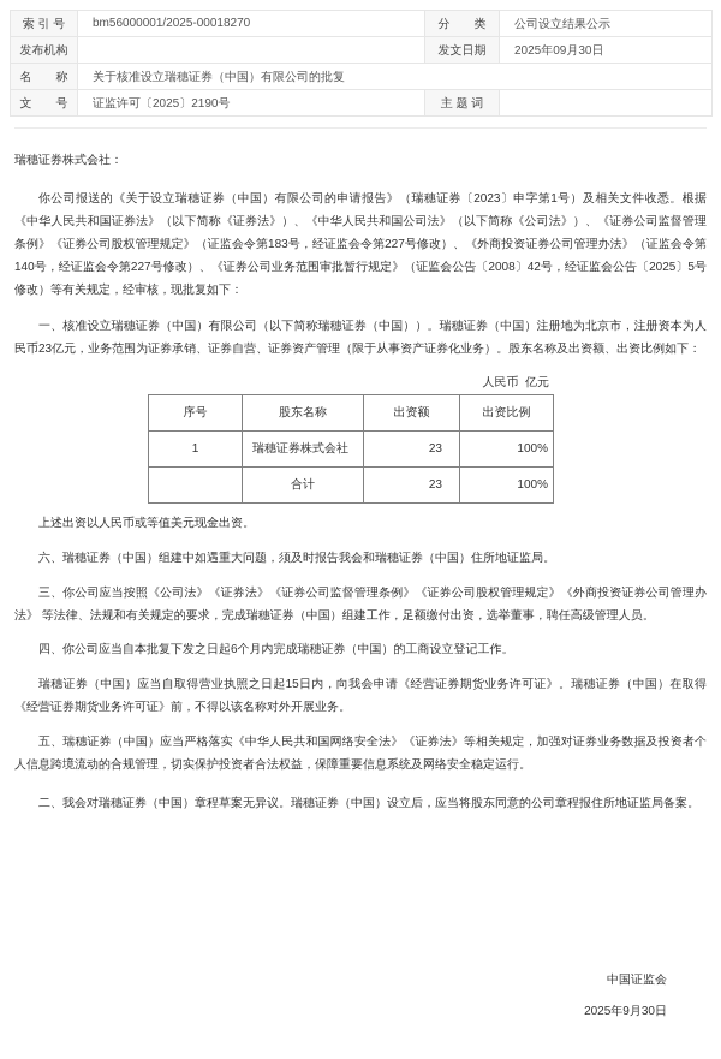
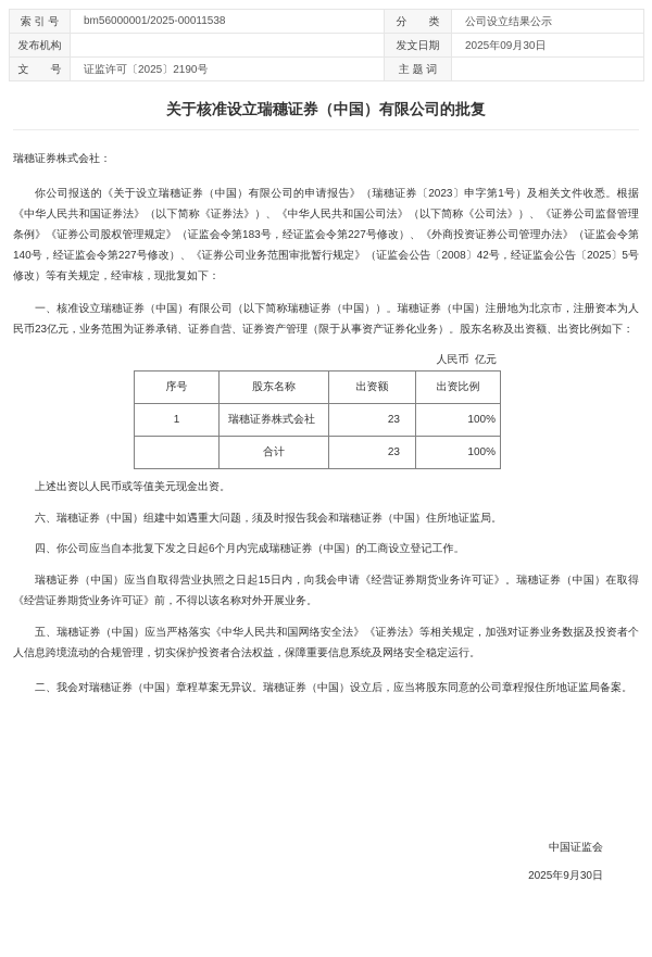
- 索 引 号	bm56000001/2025-00018270	分 类	公司设立结果公示
+ 索 引 号	bm56000001/2025-00011538	分 类	公司设立结果公示
  发布机构		发文日期	2025年09月30日
- 名 称	关于核准设立瑞穗证券（中国）有限公司的批复
  文 号	证监许可〔2025〕2190号	主 题 词
+ 关于核准设立瑞穗证券（中国）有限公司的批复
  瑞穗证券株式会社：
  你公司报送的《关于设立瑞穗证券（中国）有限公司的申请报告》（瑞穗证券〔2023〕申字第1号）及相关文件收悉。根据《中华人民共和国证券法》（以下简称《证券法》）、《中华人民共和国公司法》（以下简称《公司法》）、《证券公司监督管理条例》《证券公司股权管理规定》（证监会令第183号，经证监会令第227号修改）、《外商投资证券公司管理办法》（证监会令第140号，经证监会令第227号修改）、《证券公司业务范围审批暂行规定》（证监会公告〔2008〕42号，经证监会公告〔2025〕5号修改）等有关规定，经审核，现批复如下：
  一、核准设立瑞穗证券（中国）有限公司（以下简称瑞穗证券（中国））。瑞穗证券（中国）注册地为北京市，注册资本为人民币23亿元，业务范围为证券承销、证券自营、证券资产管理（限于从事资产证券化业务）。股东名称及出资额、出资比例如下：
  人民币 亿元
  序号	股东名称	出资额	出资比例
  1	瑞穗证券株式会社	23	100%
  	合计	23	100%
  上述出资以人民币或等值美元现金出资。
  六、瑞穗证券（中国）组建中如遇重大问题，须及时报告我会和瑞穗证券（中国）住所地证监局。
- 三、你公司应当按照《公司法》《证券法》《证券公司监督管理条例》《证券公司股权管理规定》《外商投资证券公司管理办法》 等法律、法规和有关规定的要求，完成瑞穗证券（中国）组建工作，足额缴付出资，选举董事，聘任高级管理人员。
  四、你公司应当自本批复下发之日起6个月内完成瑞穗证券（中国）的工商设立登记工作。
  瑞穗证券（中国）应当自取得营业执照之日起15日内，向我会申请《经营证券期货业务许可证》。瑞穗证券（中国）在取得《经营证券期货业务许可证》前，不得以该名称对外开展业务。
  五、瑞穗证券（中国）应当严格落实《中华人民共和国网络安全法》《证券法》等相关规定，加强对证券业务数据及投资者个人信息跨境流动的合规管理，切实保护投资者合法权益，保障重要信息系统及网络安全稳定运行。
  二、我会对瑞穗证券（中国）章程草案无异议。瑞穗证券（中国）设立后，应当将股东同意的公司章程报住所地证监局备案。
  中国证监会
  2025年9月30日
